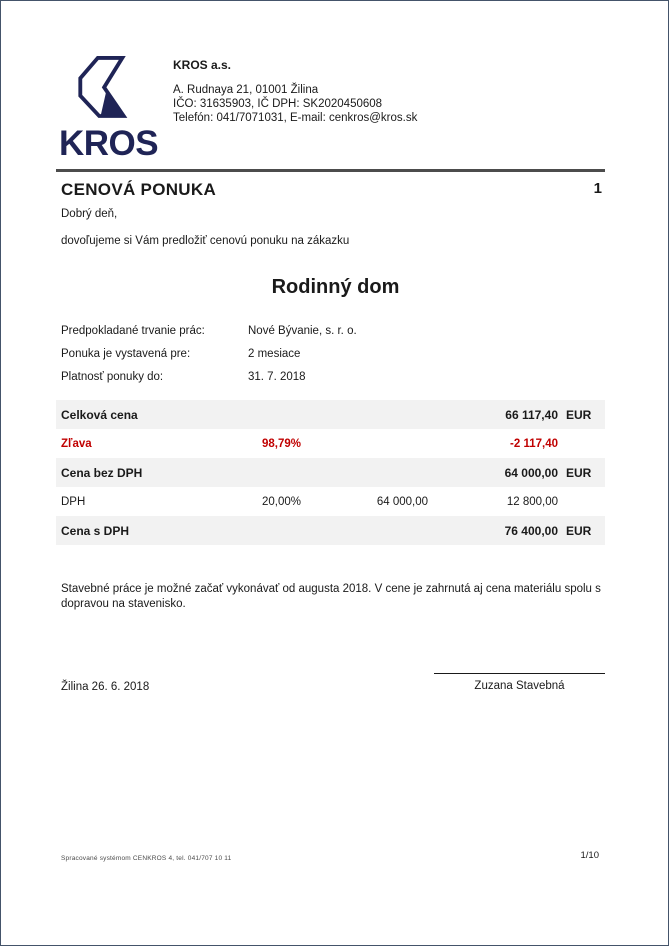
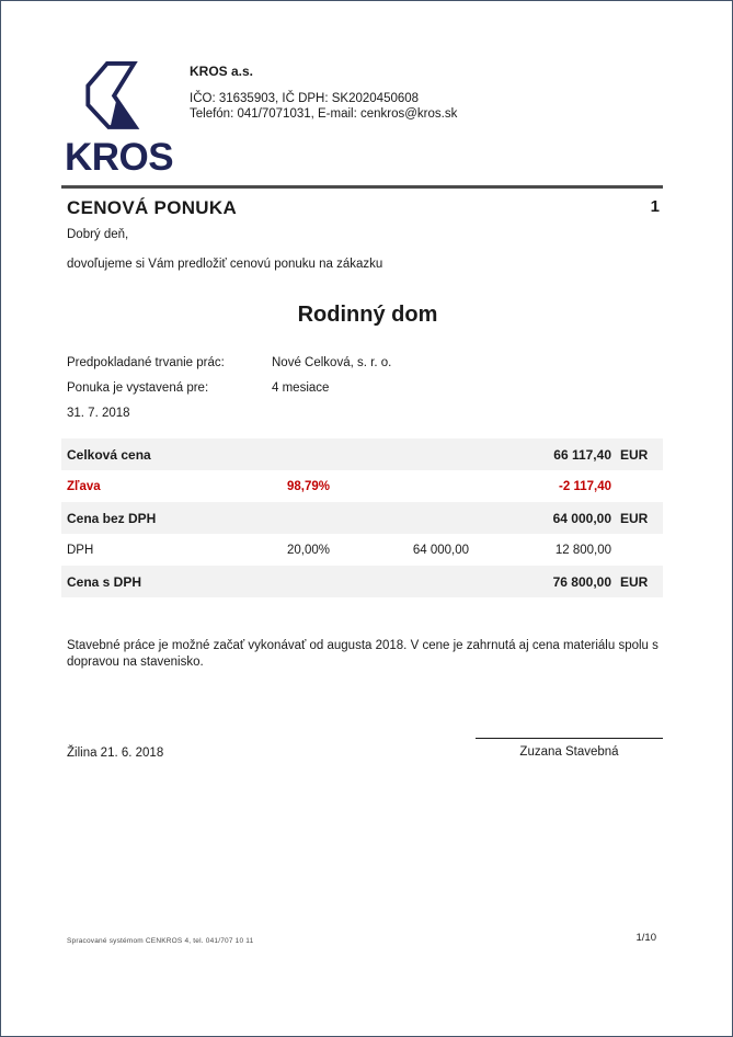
  KROS
  KROS a.s.
- A. Rudnaya 21, 01001 Žilina
  IČO: 31635903, IČ DPH: SK2020450608
  Telefón: 041/7071031, E-mail: cenkros@kros.sk
  CENOVÁ PONUKA
  1
  Dobrý deň,
  dovoľujeme si Vám predložiť cenovú ponuku na zákazku
  Rodinný dom
  Predpokladané trvanie prác:
- Nové Bývanie, s. r. o.
+ Nové Celková, s. r. o.
  Ponuka je vystavená pre:
- 2 mesiace
+ 4 mesiace
- Platnosť ponuky do:
  31. 7. 2018
  Celková cena
  66 117,40
  EUR
  Zľava
  98,79%
  -2 117,40
  Cena bez DPH
  64 000,00
  EUR
  DPH
  20,00%
  64 000,00
  12 800,00
  Cena s DPH
- 76 400,00
+ 76 800,00
  EUR
  Stavebné práce je možné začať vykonávať od augusta 2018. V cene je zahrnutá aj cena materiálu spolu s dopravou na stavenisko.
- Žilina 26. 6. 2018
+ Žilina 21. 6. 2018
  Zuzana Stavebná
  1/10
